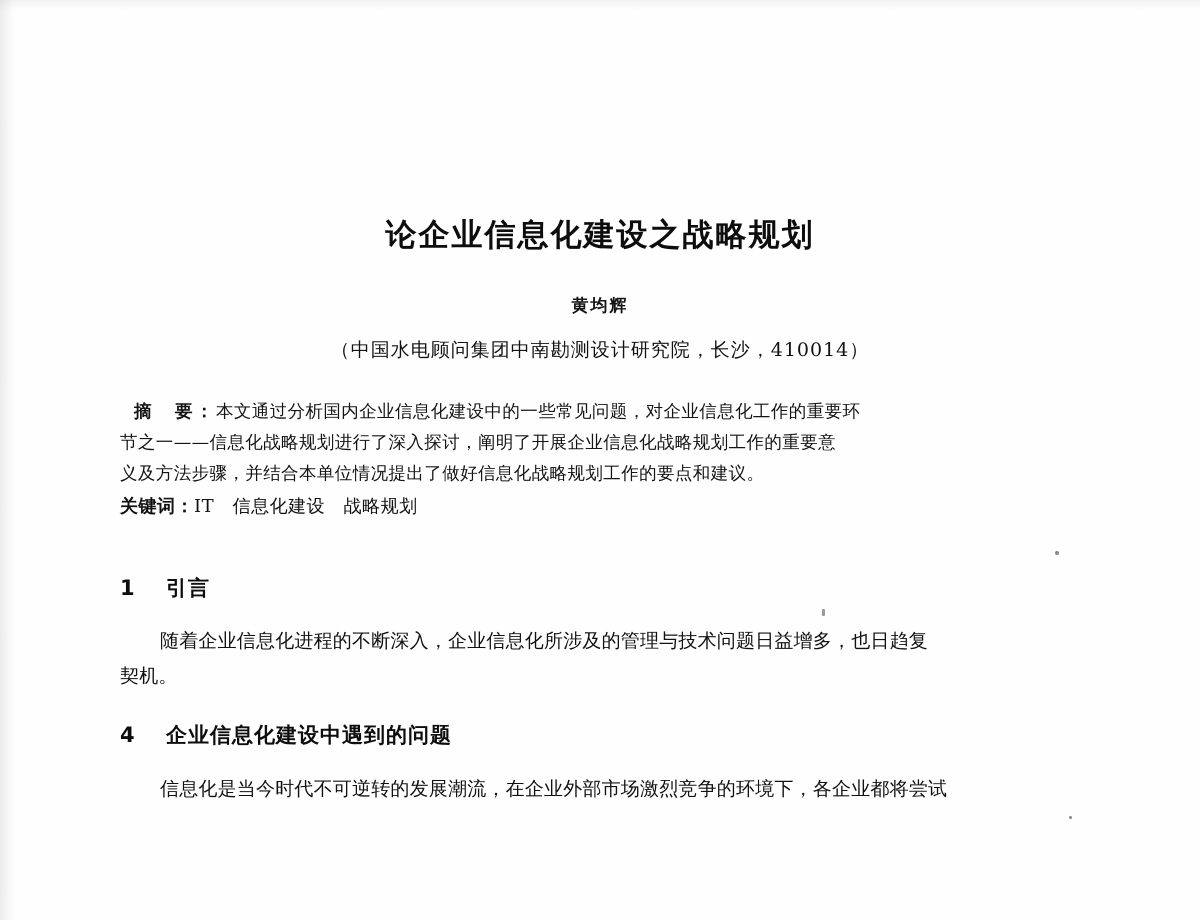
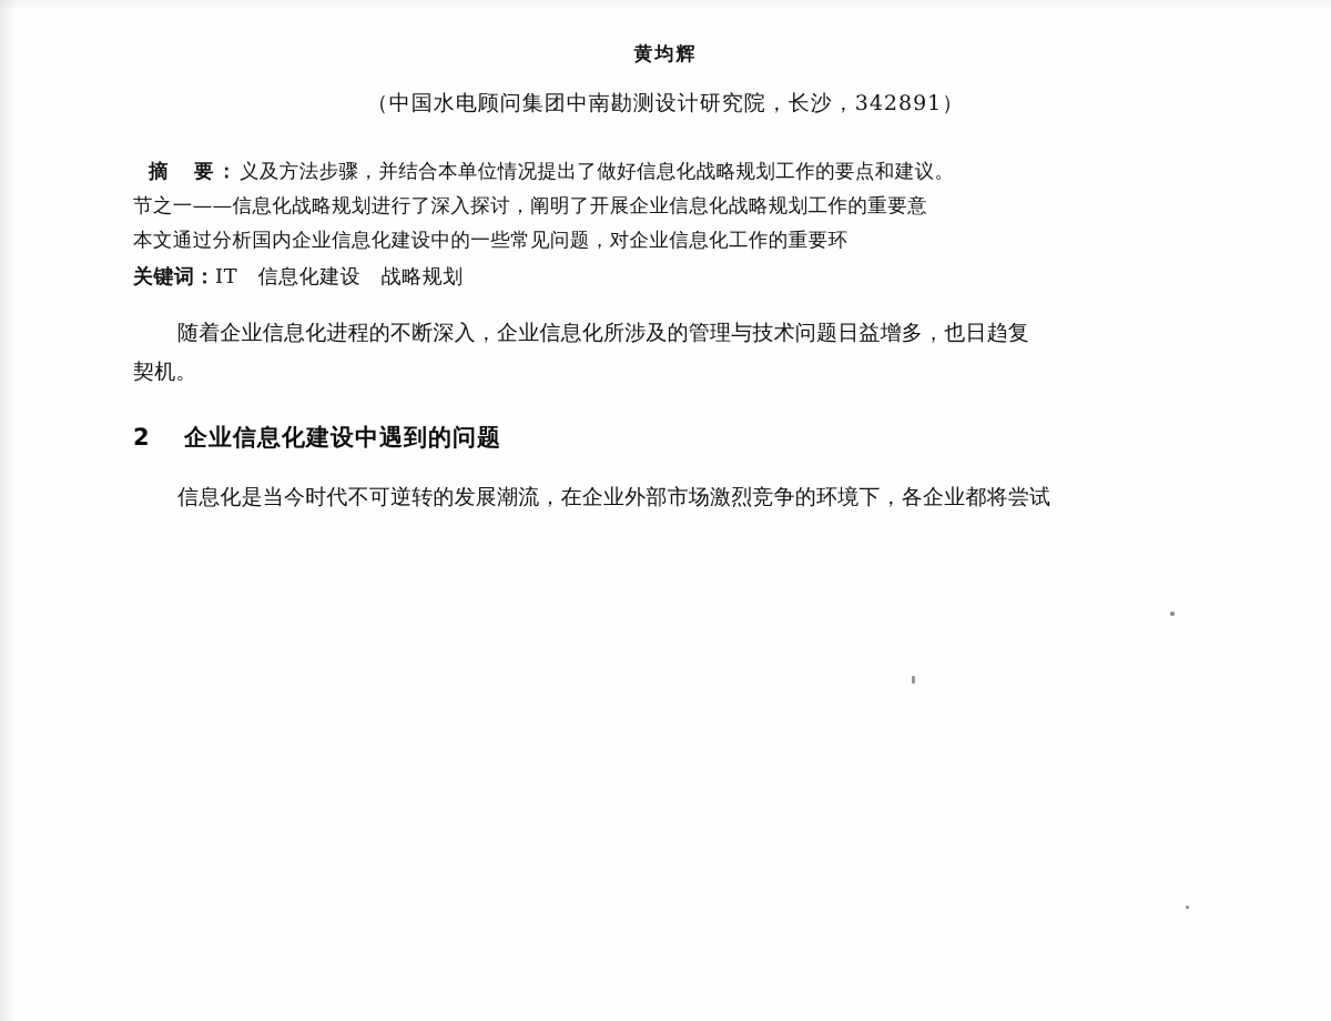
- 论企业信息化建设之战略规划
  黄均辉
- （中国水电顾问集团中南勘测设计研究院，长沙，410014）
+ （中国水电顾问集团中南勘测设计研究院，长沙，342891）
- 摘 要：本文通过分析国内企业信息化建设中的一些常见问题，对企业信息化工作的重要环
+ 摘 要：义及方法步骤，并结合本单位情况提出了做好信息化战略规划工作的要点和建议。
  节之一——信息化战略规划进行了深入探讨，阐明了开展企业信息化战略规划工作的重要意
- 义及方法步骤，并结合本单位情况提出了做好信息化战略规划工作的要点和建议。
+ 本文通过分析国内企业信息化建设中的一些常见问题，对企业信息化工作的重要环
  关键词：IT 信息化建设 战略规划
- 1 引言
  随着企业信息化进程的不断深入，企业信息化所涉及的管理与技术问题日益增多，也日趋复
  契机。
- 4 企业信息化建设中遇到的问题
+ 2 企业信息化建设中遇到的问题
  信息化是当今时代不可逆转的发展潮流，在企业外部市场激烈竞争的环境下，各企业都将尝试
